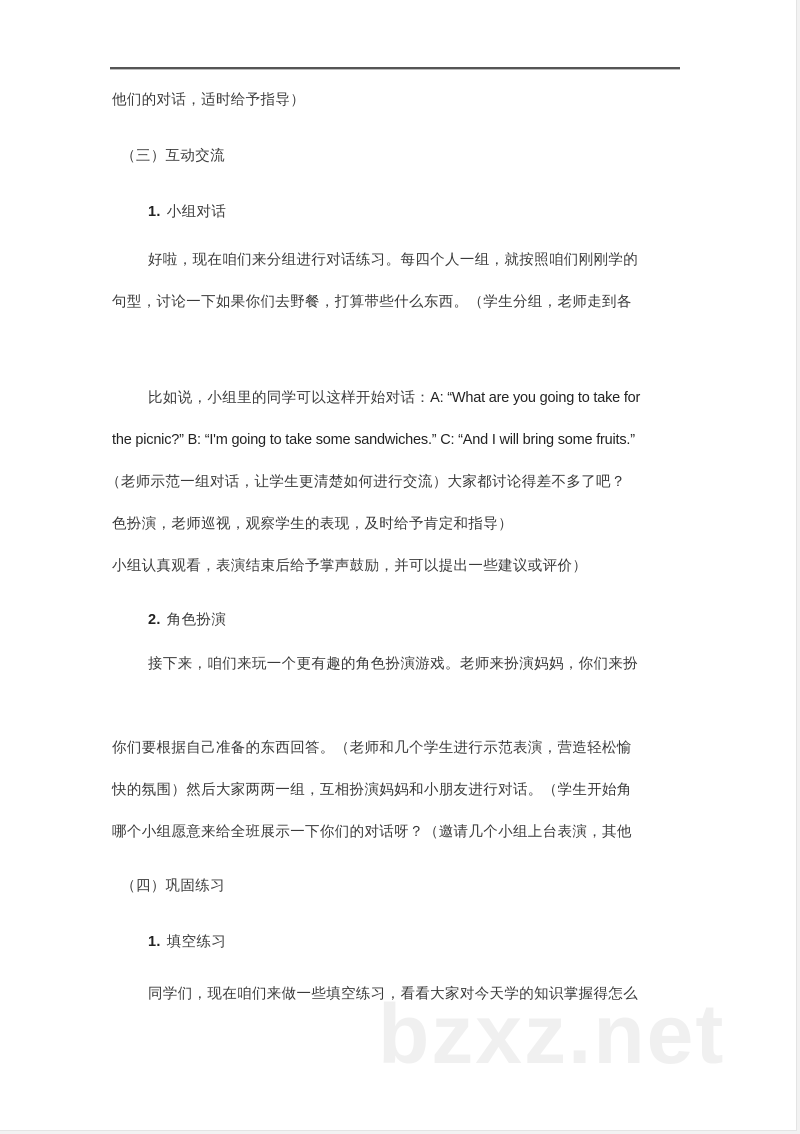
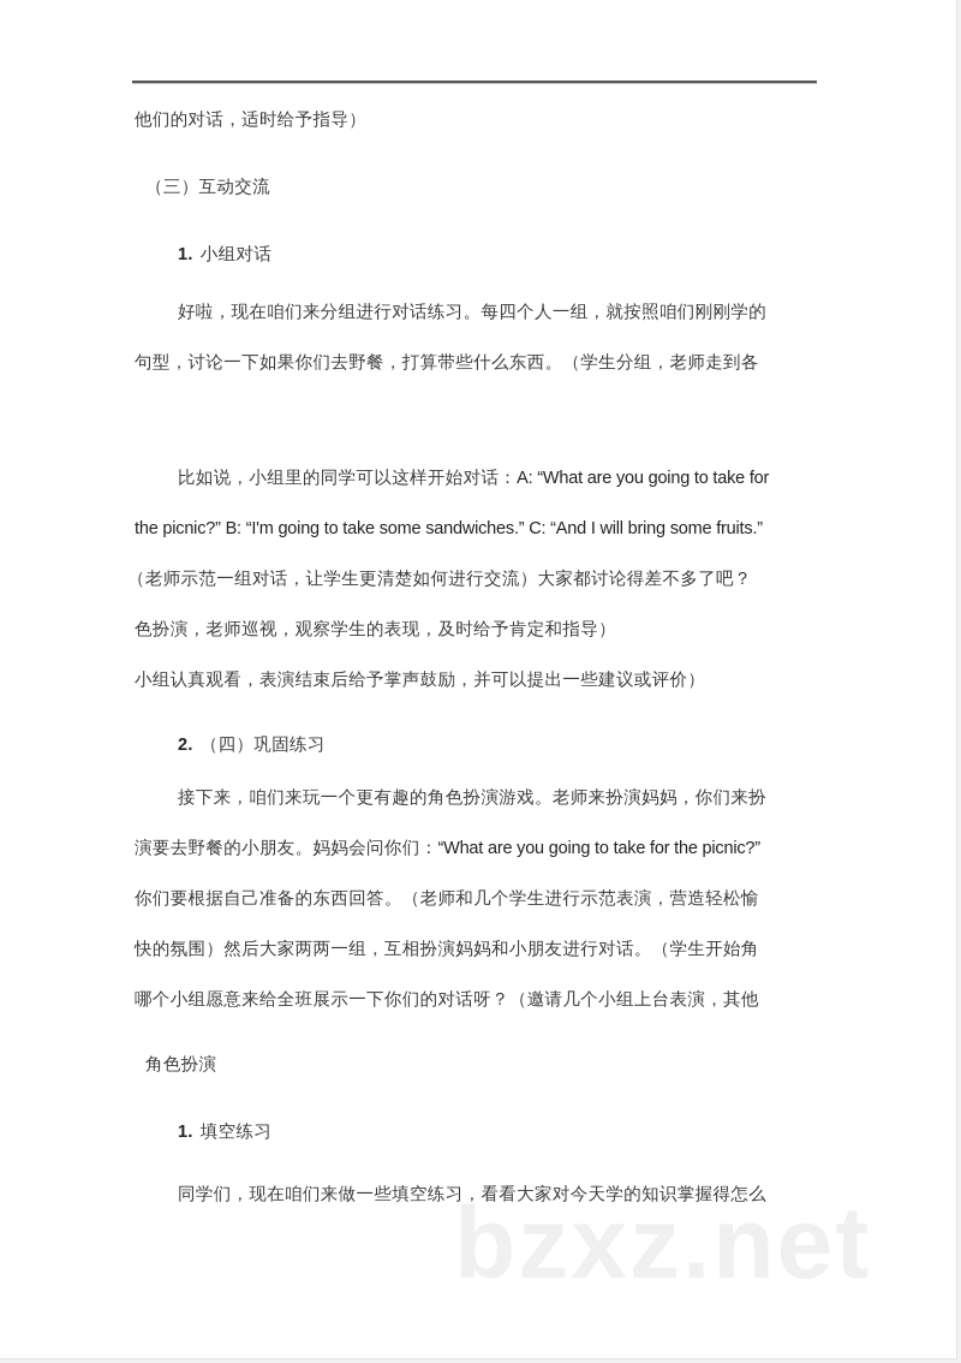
  bzxz.net
  他们的对话，适时给予指导）
  （三）互动交流
  1. 小组对话
  好啦，现在咱们来分组进行对话练习。每四个人一组，就按照咱们刚刚学的
  句型，讨论一下如果你们去野餐，打算带些什么东西。（学生分组，老师走到各
  比如说，小组里的同学可以这样开始对话：A: “What are you going to take for
  the picnic?” B: “I'm going to take some sandwiches.” C: “And I will bring some fruits.”
  （老师示范一组对话，让学生更清楚如何进行交流）大家都讨论得差不多了吧？
  色扮演，老师巡视，观察学生的表现，及时给予肯定和指导）
  小组认真观看，表演结束后给予掌声鼓励，并可以提出一些建议或评价）
- 2. 角色扮演
+ 2. （四）巩固练习
  接下来，咱们来玩一个更有趣的角色扮演游戏。老师来扮演妈妈，你们来扮
+ 演要去野餐的小朋友。妈妈会问你们：“What are you going to take for the picnic?”
  你们要根据自己准备的东西回答。（老师和几个学生进行示范表演，营造轻松愉
  快的氛围）然后大家两两一组，互相扮演妈妈和小朋友进行对话。（学生开始角
  哪个小组愿意来给全班展示一下你们的对话呀？（邀请几个小组上台表演，其他
- （四）巩固练习
+ 角色扮演
  1. 填空练习
  同学们，现在咱们来做一些填空练习，看看大家对今天学的知识掌握得怎么
